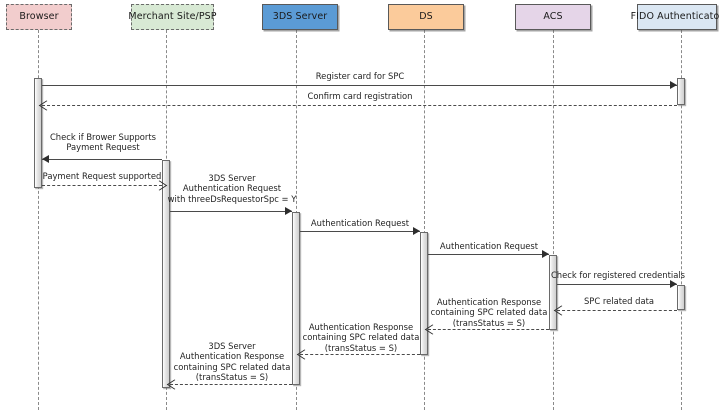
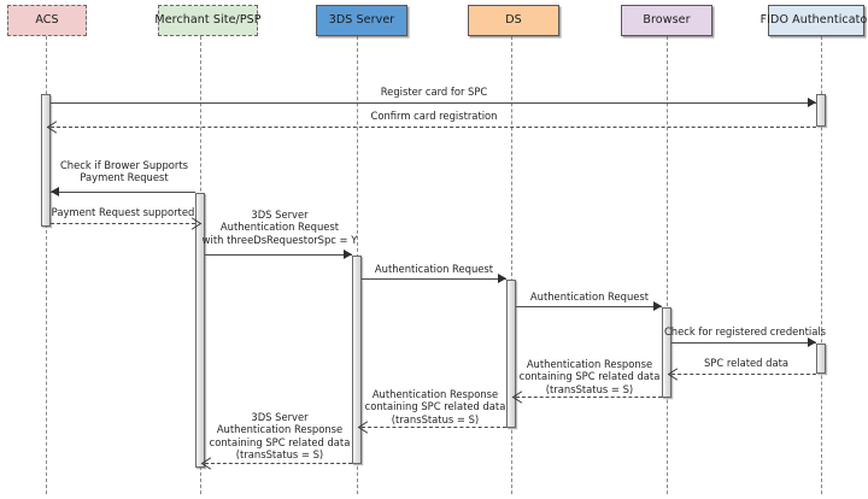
  Register card for SPC
  Confirm card registration
  Check if Brower Supports
  Payment Request
  Payment Request supported
  3DS Server
  Authentication Request
  with threeDsRequestorSpc = Y
  Authentication Request
  Authentication Request
  Check for registered credentials
  SPC related data
  Authentication Response
  containing SPC related data
  (transStatus = S)
  Authentication Response
  containing SPC related data
  (transStatus = S)
  3DS Server
  Authentication Response
  containing SPC related data
  (transStatus = S)
- Browser
+ ACS
  Merchant Site/PSP
  3DS Server
  DS
- ACS
+ Browser
  FIDO Authenticato
